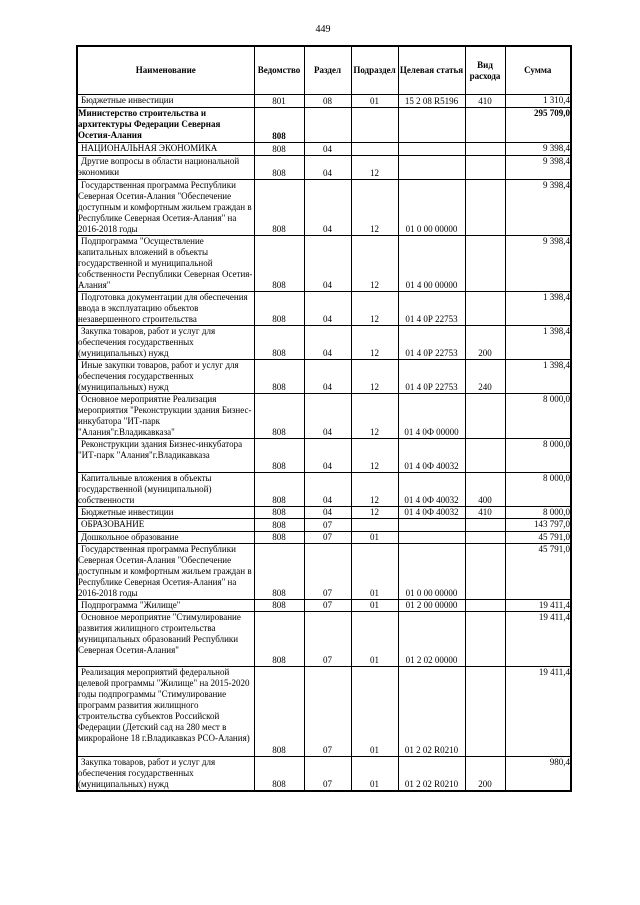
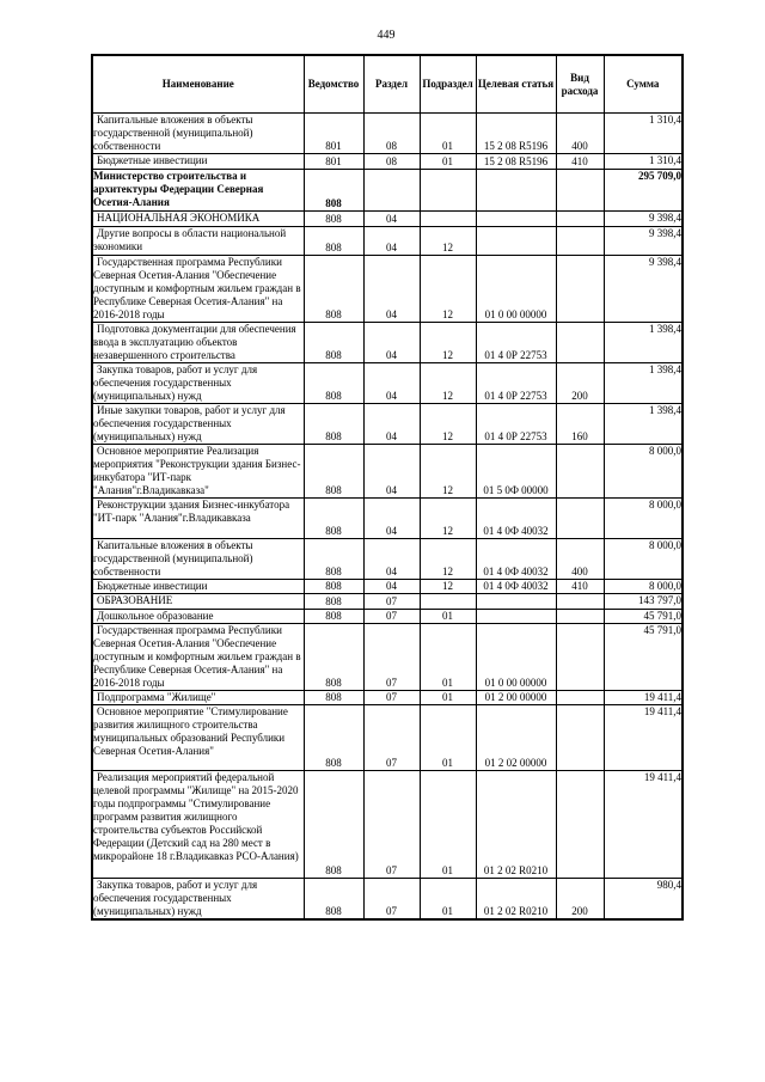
  449
  Наименование	Ведомство	Раздел	Подраздел	Целевая статья	Вид расхода	Сумма
+ Капитальные вложения в объекты государственной (муниципальной) собственности	801	08	01	15 2 08 R5196	400	1 310,4
  Бюджетные инвестиции	801	08	01	15 2 08 R5196	410	1 310,4
  Министерство строительства и архитектуры Федерации Северная Осетия-Алания	808					295 709,0
  НАЦИОНАЛЬНАЯ ЭКОНОМИКА	808	04				9 398,4
  Другие вопросы в области национальной экономики	808	04	12			9 398,4
  Государственная программа Республики Северная Осетия-Алания "Обеспечение доступным и комфортным жильем граждан в Республике Северная Осетия-Алания" на 2016-2018 годы	808	04	12	01 0 00 00000		9 398,4
- Подпрограмма "Осуществление капитальных вложений в объекты государственной и муниципальной собственности Республики Северная Осетия-Алания"	808	04	12	01 4 00 00000		9 398,4
  Подготовка документации для обеспечения ввода в эксплуатацию объектов незавершенного строительства	808	04	12	01 4 0Р 22753		1 398,4
  Закупка товаров, работ и услуг для обеспечения государственных (муниципальных) нужд	808	04	12	01 4 0Р 22753	200	1 398,4
- Иные закупки товаров, работ и услуг для обеспечения государственных (муниципальных) нужд	808	04	12	01 4 0Р 22753	240	1 398,4
+ Иные закупки товаров, работ и услуг для обеспечения государственных (муниципальных) нужд	808	04	12	01 4 0Р 22753	160	1 398,4
- Основное мероприятие Реализация мероприятия "Реконструкции здания Бизнес-инкубатора "ИТ-парк "Алания"г.Владикавказа"	808	04	12	01 4 0Ф 00000		8 000,0
+ Основное мероприятие Реализация мероприятия "Реконструкции здания Бизнес-инкубатора "ИТ-парк "Алания"г.Владикавказа"	808	04	12	01 5 0Ф 00000		8 000,0
  Реконструкции здания Бизнес-инкубатора "ИТ-парк "Алания"г.Владикавказа	808	04	12	01 4 0Ф 40032		8 000,0
  Капитальные вложения в объекты государственной (муниципальной) собственности	808	04	12	01 4 0Ф 40032	400	8 000,0
  Бюджетные инвестиции	808	04	12	01 4 0Ф 40032	410	8 000,0
  ОБРАЗОВАНИЕ	808	07				143 797,0
  Дошкольное образование	808	07	01			45 791,0
  Государственная программа Республики Северная Осетия-Алания "Обеспечение доступным и комфортным жильем граждан в Республике Северная Осетия-Алания" на 2016-2018 годы	808	07	01	01 0 00 00000		45 791,0
  Подпрограмма "Жилище"	808	07	01	01 2 00 00000		19 411,4
  Основное мероприятие "Стимулирование развития жилищного строительства муниципальных образований Республики Северная Осетия-Алания"	808	07	01	01 2 02 00000		19 411,4
  Реализация мероприятий федеральной целевой программы "Жилище" на 2015-2020 годы подпрограммы "Стимулирование программ развития жилищного строительства субъектов Российской Федерации (Детский сад на 280 мест в микрорайоне 18 г.Владикавказ РСО-Алания)	808	07	01	01 2 02 R0210		19 411,4
  Закупка товаров, работ и услуг для обеспечения государственных (муниципальных) нужд	808	07	01	01 2 02 R0210	200	980,4
